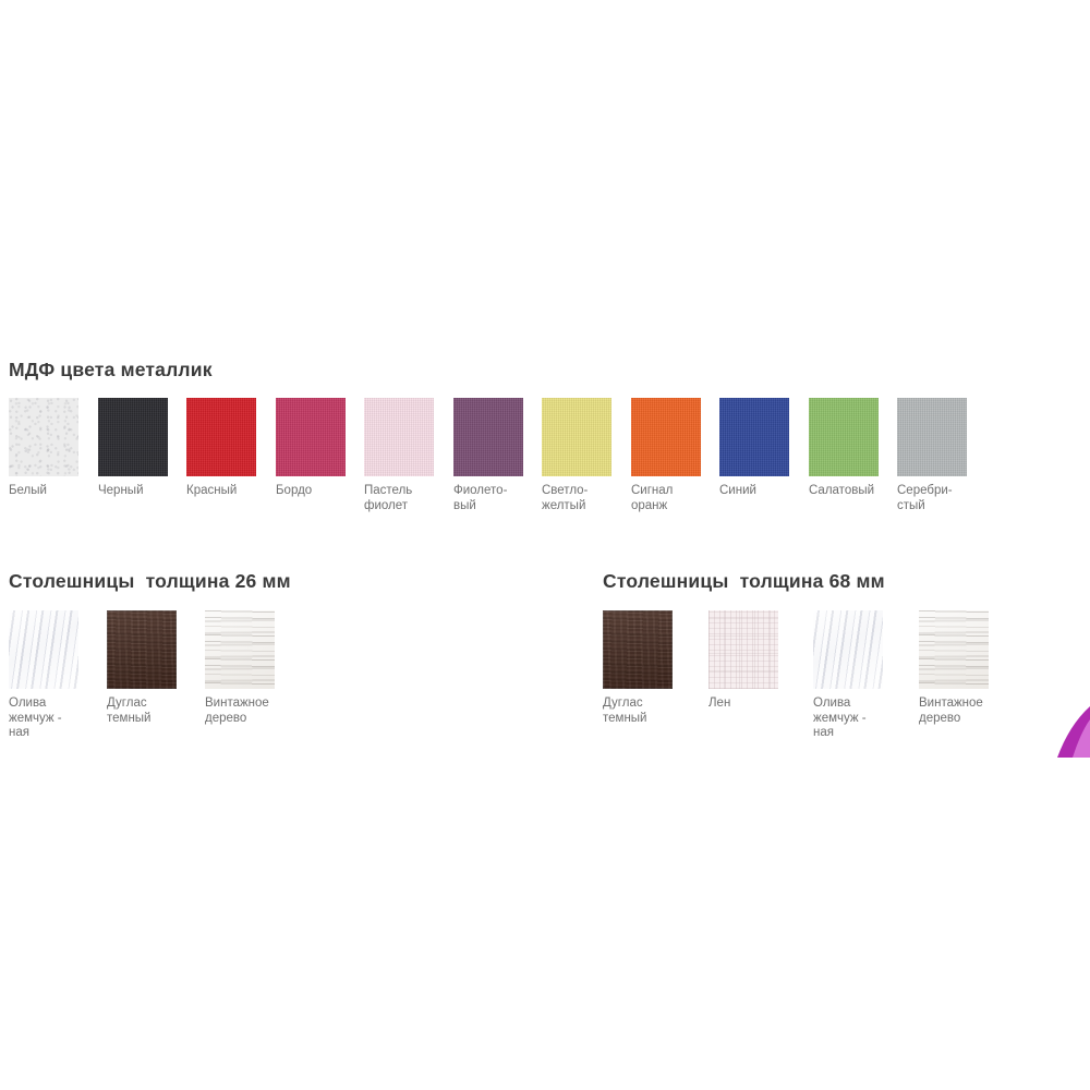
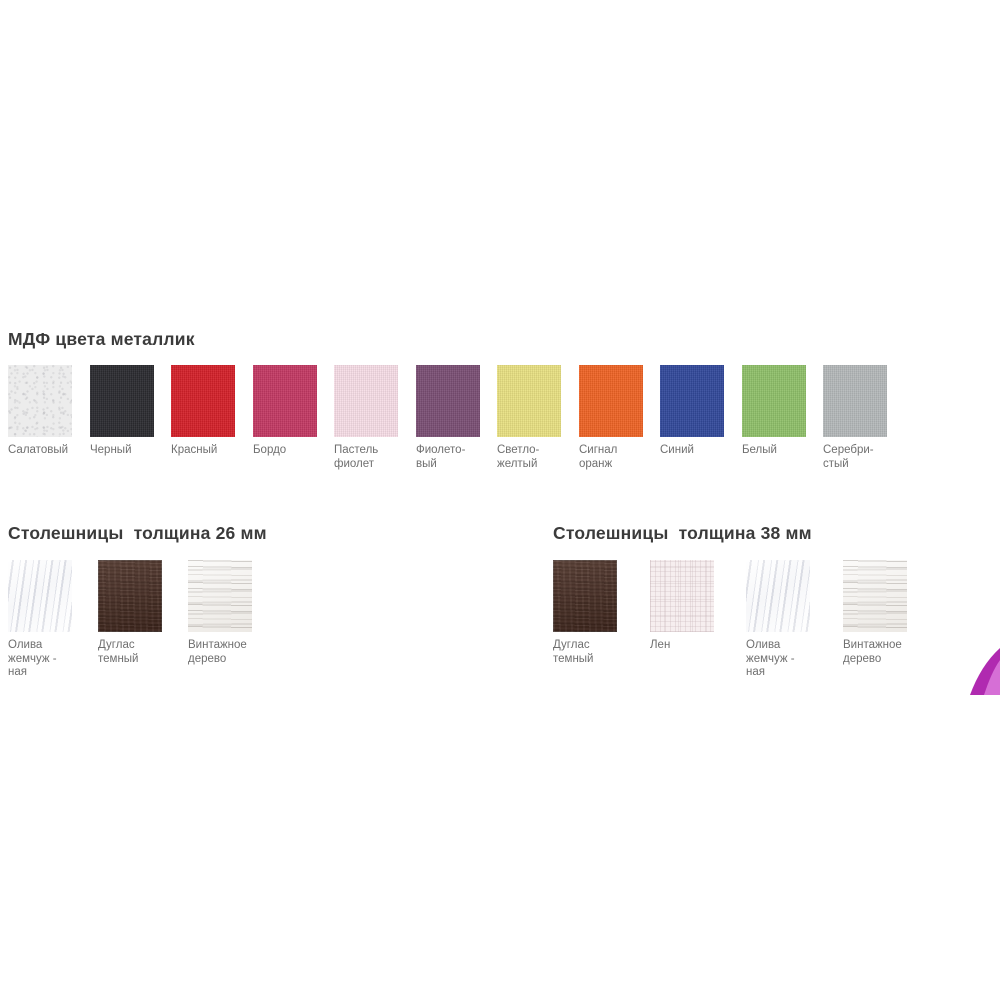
  МДФ цвета металлик
- Белый
+ Салатовый
  Черный
  Красный
  Бордо
  Пастель
  фиолет
  Фиолето-
  вый
  Светло-
  желтый
  Сигнал
  оранж
  Синий
- Салатовый
+ Белый
  Серебри-
  стый
  Столешницы толщина 26 мм
  Олива
  жемчуж -
  ная
  Дуглас
  темный
  Винтажное
  дерево
- Столешницы толщина 68 мм
+ Столешницы толщина 38 мм
  Дуглас
  темный
  Лен
  Олива
  жемчуж -
  ная
  Винтажное
  дерево
